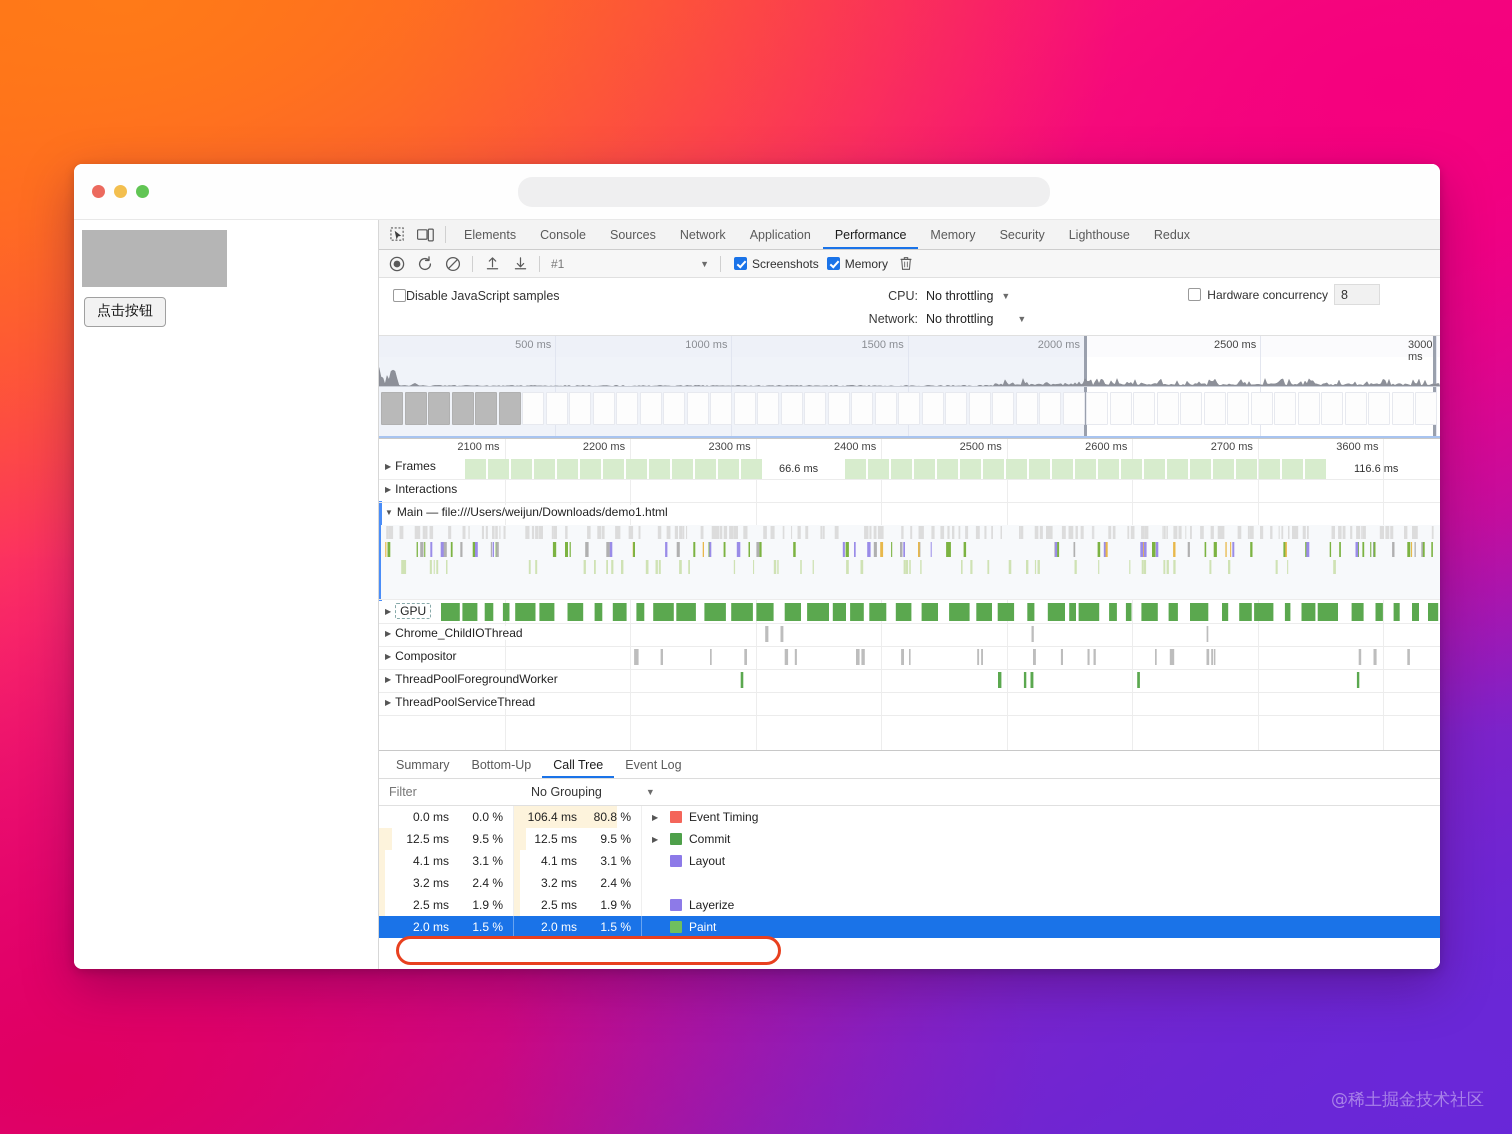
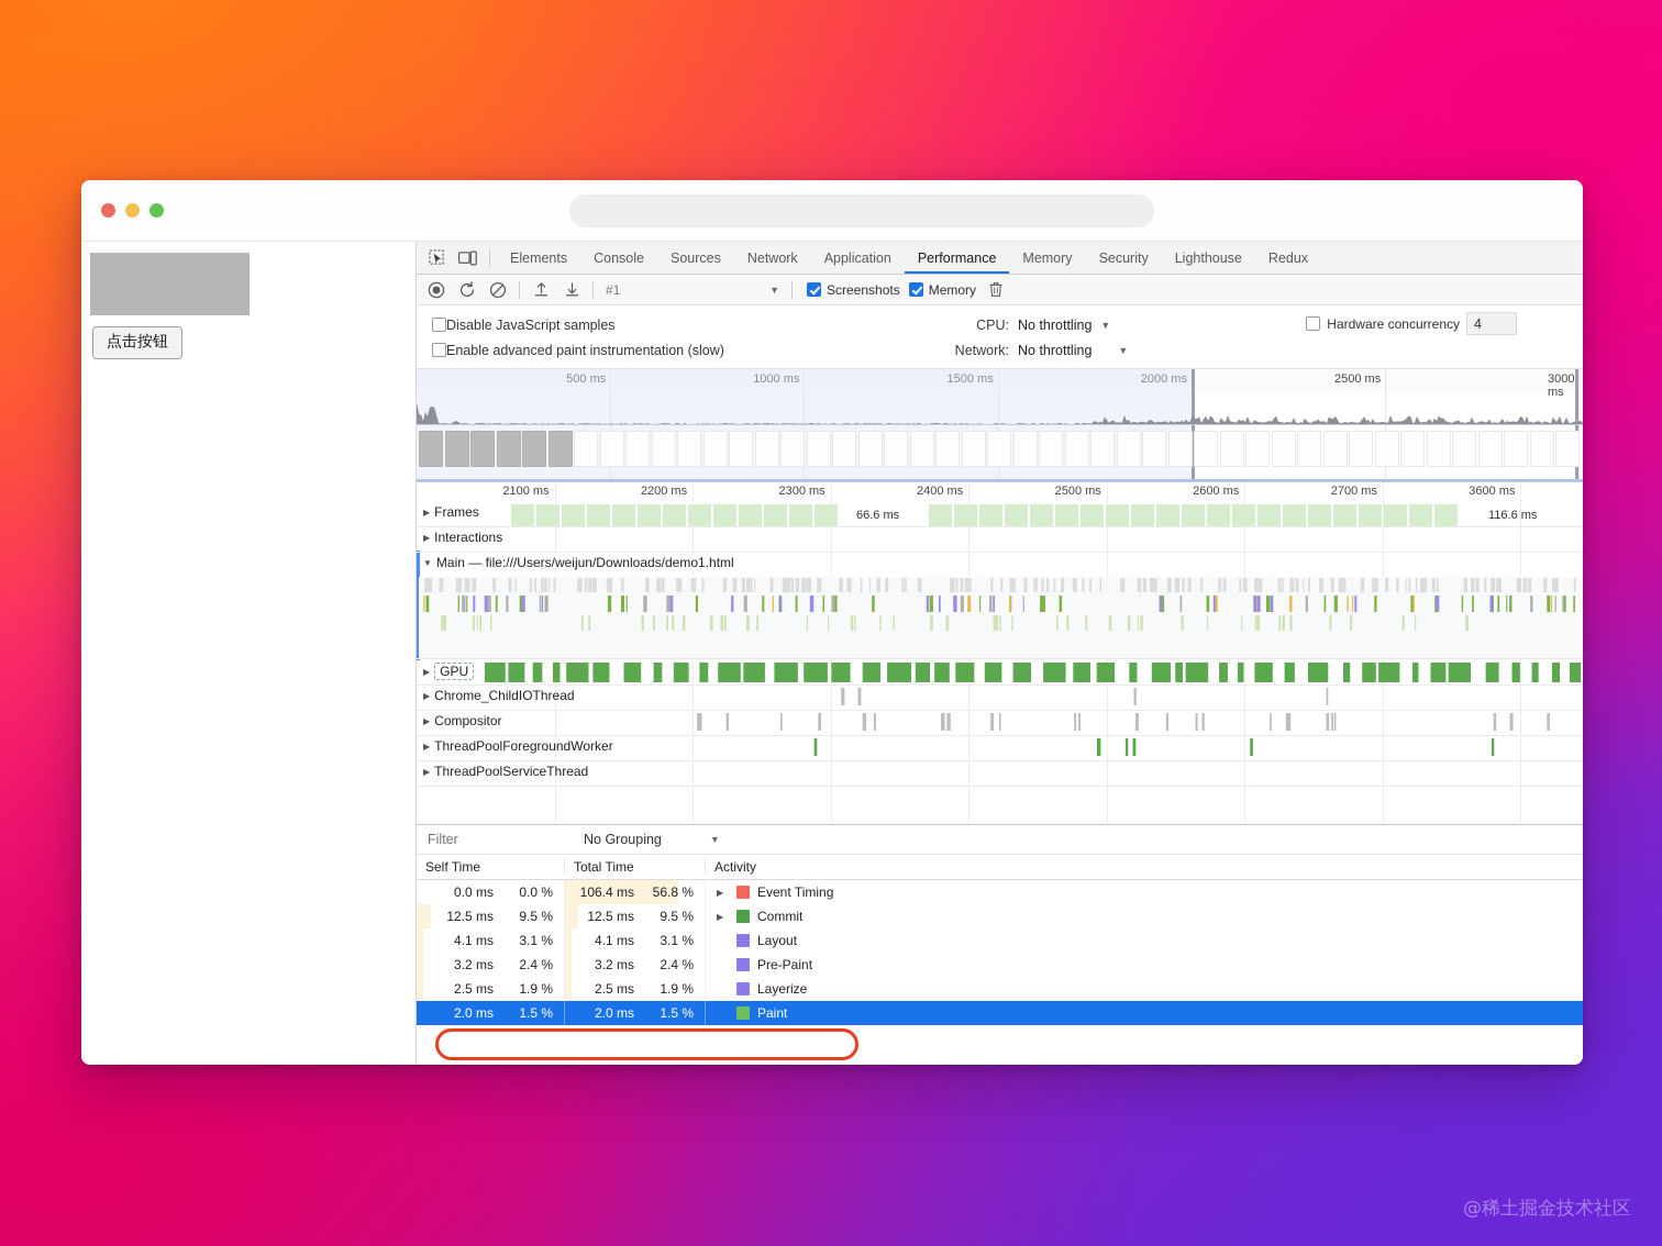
  点击按钮
  Elements
  Console
  Sources
  Network
  Application
  Performance
  Memory
  Security
  Lighthouse
  Redux
  #1
  ▼
  Screenshots
  Memory
  Disable JavaScript samples
+ Enable advanced paint instrumentation (slow)
  CPU:
  No throttling
  ▼
  Network:
  No throttling
  ▼
  Hardware concurrency
- 8
+ 4
  500 ms
  1000 ms
  1500 ms
  2000 ms
  2500 ms
  3000 ms
  2100 ms
  2200 ms
  2300 ms
  2400 ms
  2500 ms
  2600 ms
  2700 ms
  3600 ms
  66.6 ms
  116.6 ms
  ▶
  Frames
  ▶
  Interactions
  ▼
  Main — file:///Users/weijun/Downloads/demo1.html
  ▶
  GPU
  ▶
  Chrome_ChildIOThread
  ▶
  Compositor
  ▶
  ThreadPoolForegroundWorker
  ▶
  ThreadPoolServiceThread
- Summary
- Bottom-Up
- Call Tree
- Event Log
  Filter
  No Grouping
  ▼
+ Self Time
+ Total Time
+ Activity
  0.0 ms
  0.0 %
  106.4 ms
- 80.8 %
+ 56.8 %
  ▶
  Event Timing
  12.5 ms
  9.5 %
  12.5 ms
  9.5 %
  ▶
  Commit
  4.1 ms
  3.1 %
  4.1 ms
  3.1 %
  Layout
  3.2 ms
  2.4 %
  3.2 ms
  2.4 %
+ Pre-Paint
  2.5 ms
  1.9 %
  2.5 ms
  1.9 %
  Layerize
  2.0 ms
  1.5 %
  2.0 ms
  1.5 %
  Paint
  @稀土掘金技术社区
